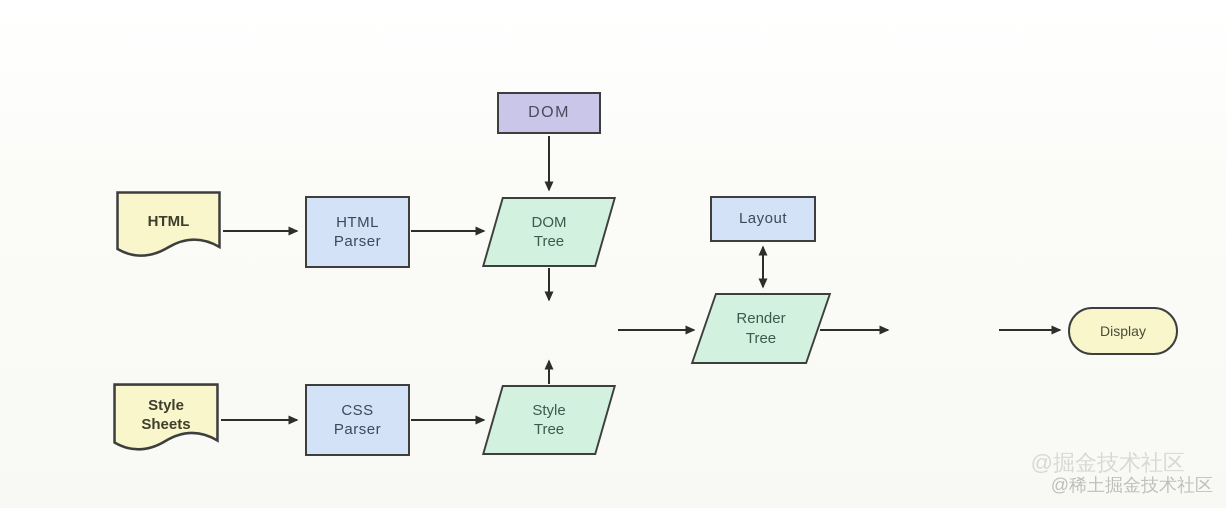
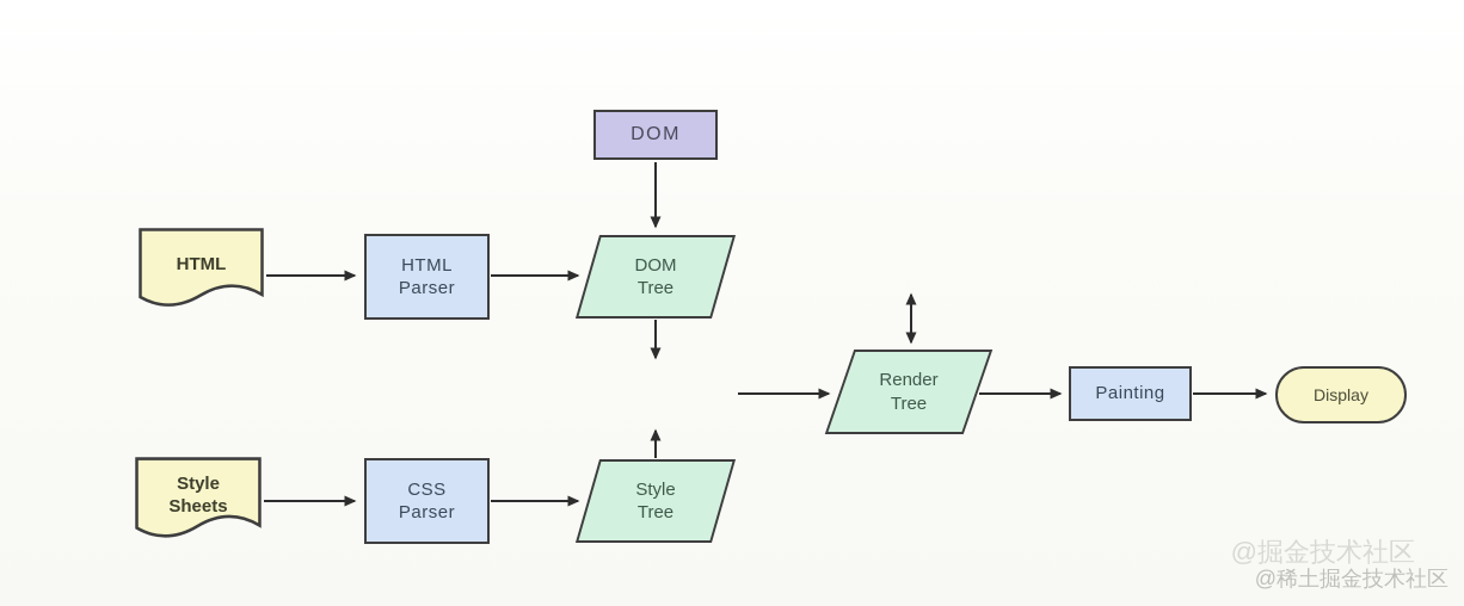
  DOM
  HTML
  HTML
  Parser
  DOM
  Tree
- Layout
  Render
  Tree
+ Painting
  Display
  Style
  Sheets
  CSS
  Parser
  Style
  Tree
  @掘金技术社区
  @稀土掘金技术社区
